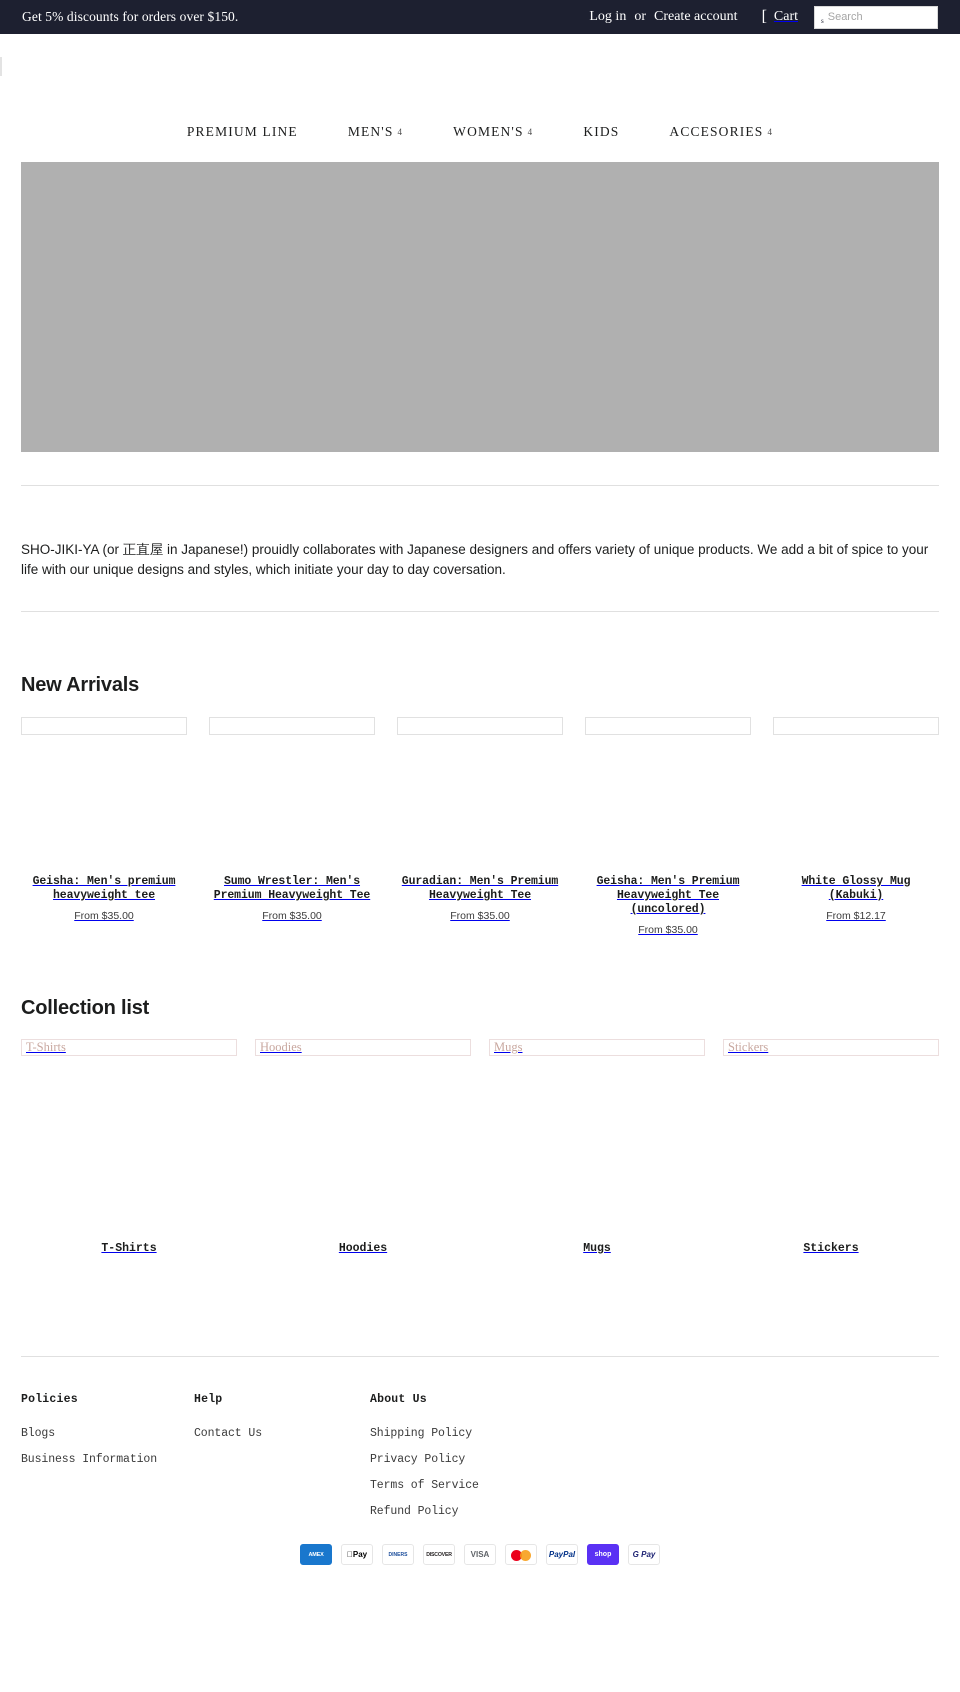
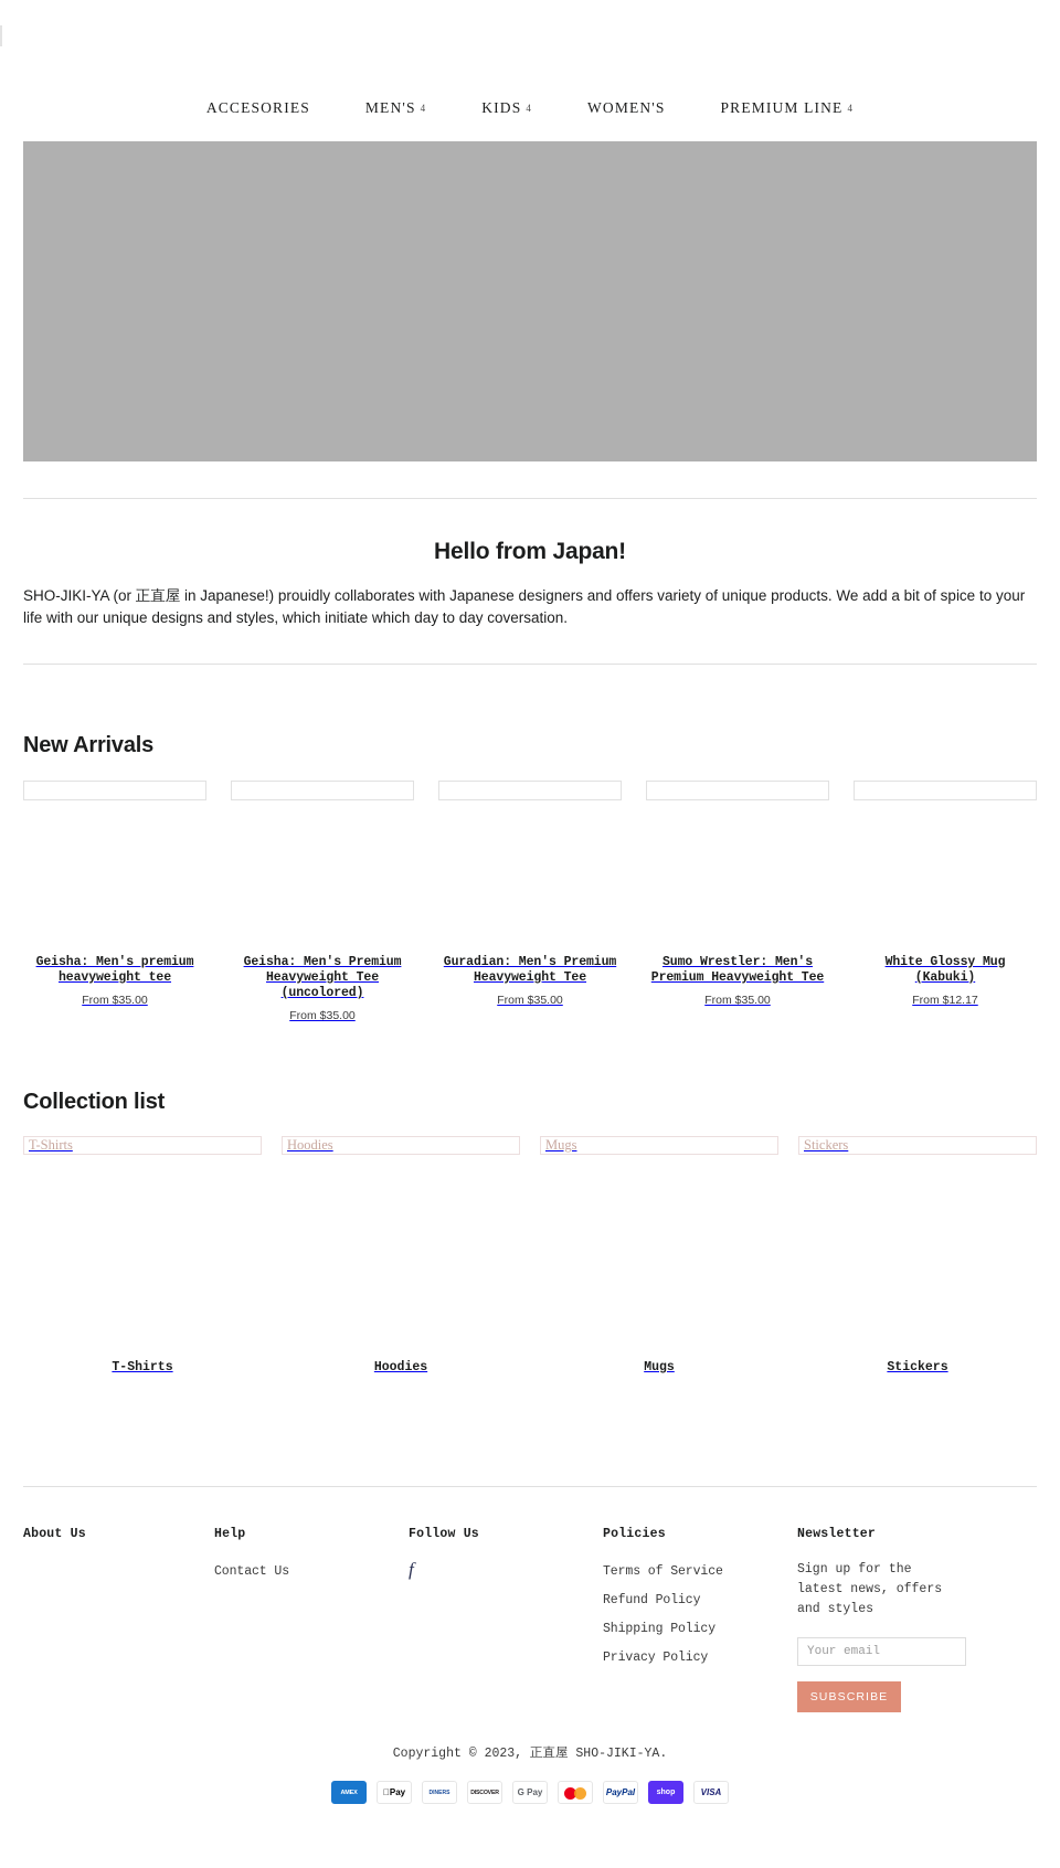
- Get 5% discounts for orders over $150.
- Log in
- or
- Create account
- [
- Cart
- s
- Search
- PREMIUM LINE
+ ACCESORIES
  MEN'S
  4
- WOMEN'S
+ KIDS
  4
- KIDS
+ WOMEN'S
- ACCESORIES
+ PREMIUM LINE
  4
+ Hello from Japan!
- SHO-JIKI-YA (or 正直屋 in Japanese!) prouidly collaborates with Japanese designers and offers variety of unique products. We add a bit of spice to your life with our unique designs and styles, which initiate your day to day coversation.
+ SHO-JIKI-YA (or 正直屋 in Japanese!) prouidly collaborates with Japanese designers and offers variety of unique products. We add a bit of spice to your life with our unique designs and styles, which initiate which day to day coversation.
  New Arrivals
  Geisha: Men's premium heavyweight tee
  From $35.00
- Sumo Wrestler: Men's Premium Heavyweight Tee
+ Geisha: Men's Premium Heavyweight Tee (uncolored)
  From $35.00
  Guradian: Men's Premium Heavyweight Tee
  From $35.00
- Geisha: Men's Premium Heavyweight Tee (uncolored)
+ Sumo Wrestler: Men's Premium Heavyweight Tee
  From $35.00
  White Glossy Mug (Kabuki)
  From $12.17
  Collection list
  T-Shirts
  T-Shirts
  Hoodies
  Hoodies
  Mugs
  Mugs
  Stickers
  Stickers
- Policies
+ About Us
- Blogs
- Business Information
  Help
  Contact Us
+ Follow Us
+ f
- About Us
+ Policies
- Shipping Policy
+ Terms of Service
- Privacy Policy
+ Refund Policy
- Terms of Service
+ Shipping Policy
- Refund Policy
+ Privacy Policy
+ Newsletter
+ Sign up for the latest news, offers and styles
+ Your email SUBSCRIBE
+ Copyright © 2023, 正直屋 SHO-JIKI-YA.
  Pay
- VISA
+ G Pay
  PayPal
- G Pay
+ VISA
